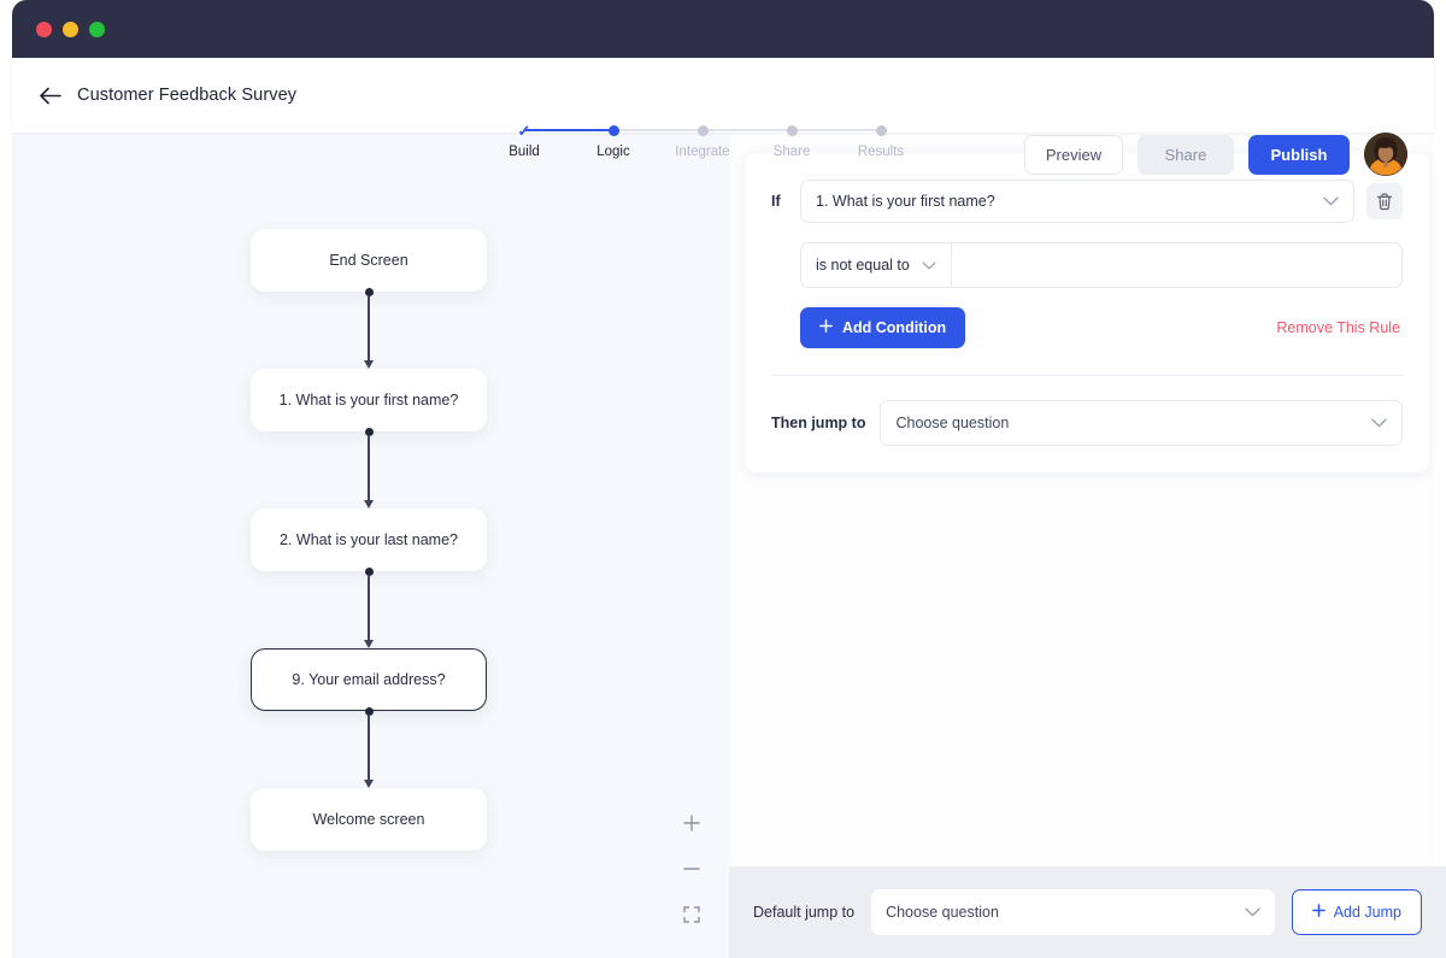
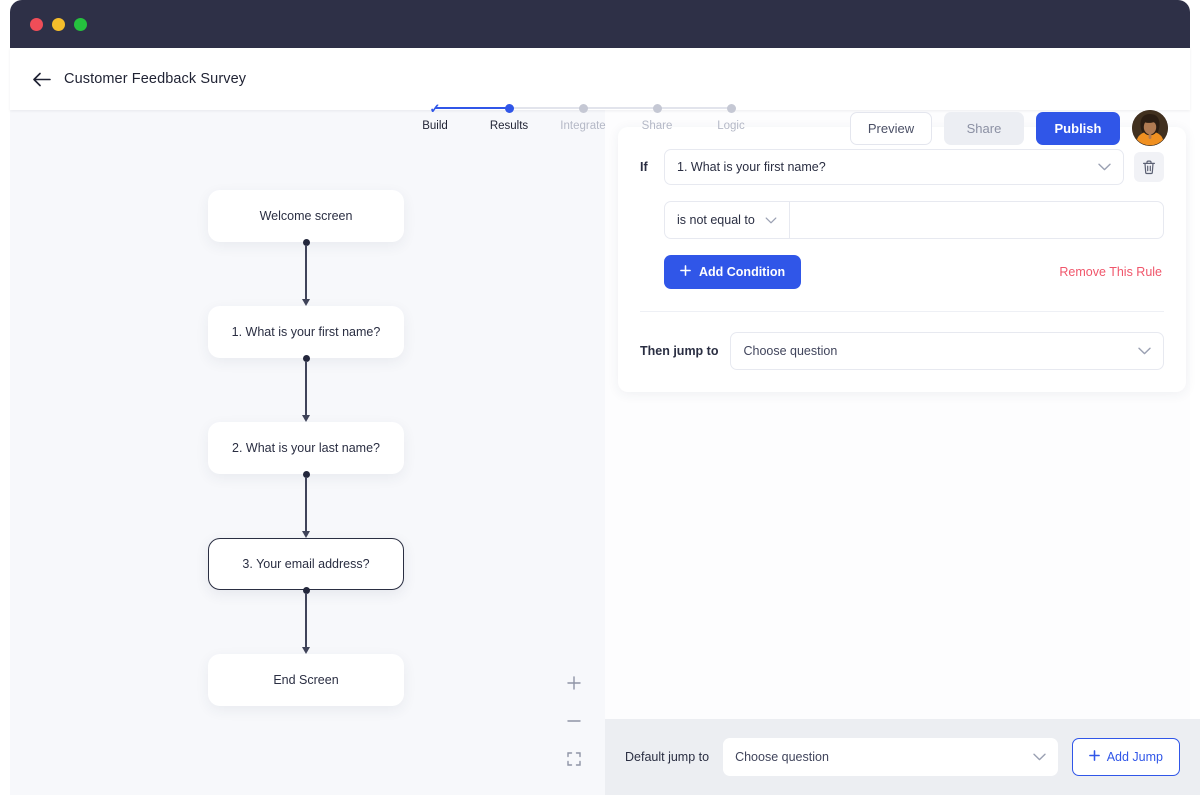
  Customer Feedback Survey
  ✓
  Build
- Logic
+ Results
  Integrate
  Share
- Results
+ Logic
  Preview
  Share
  Publish
- End Screen
+ Welcome screen
  1. What is your first name?
  2. What is your last name?
- 9. Your email address?
+ 3. Your email address?
- Welcome screen
+ End Screen
  If
  1. What is your first name?
  is not equal to
  Add Condition
  Remove This Rule
  Then jump to
  Choose question
  Default jump to
  Choose question
  Add Jump
